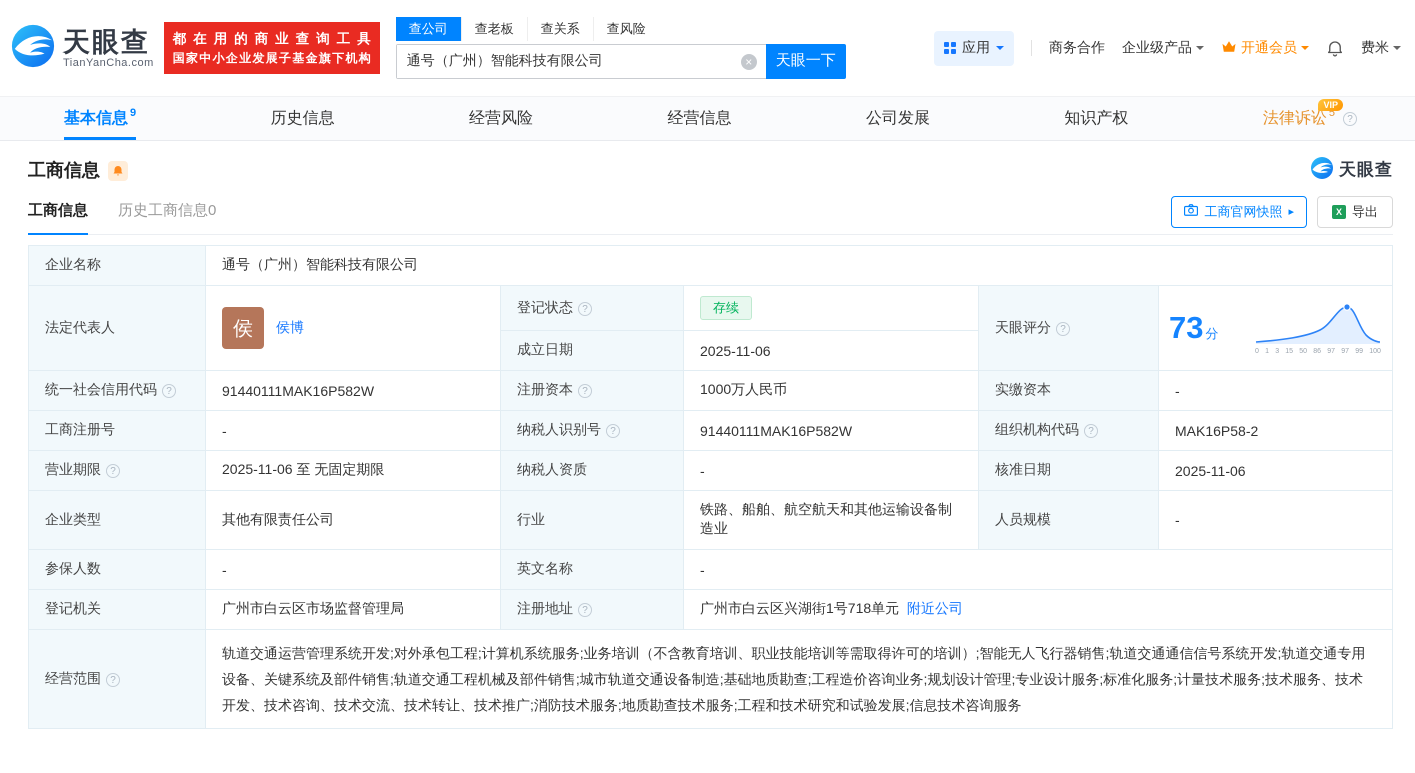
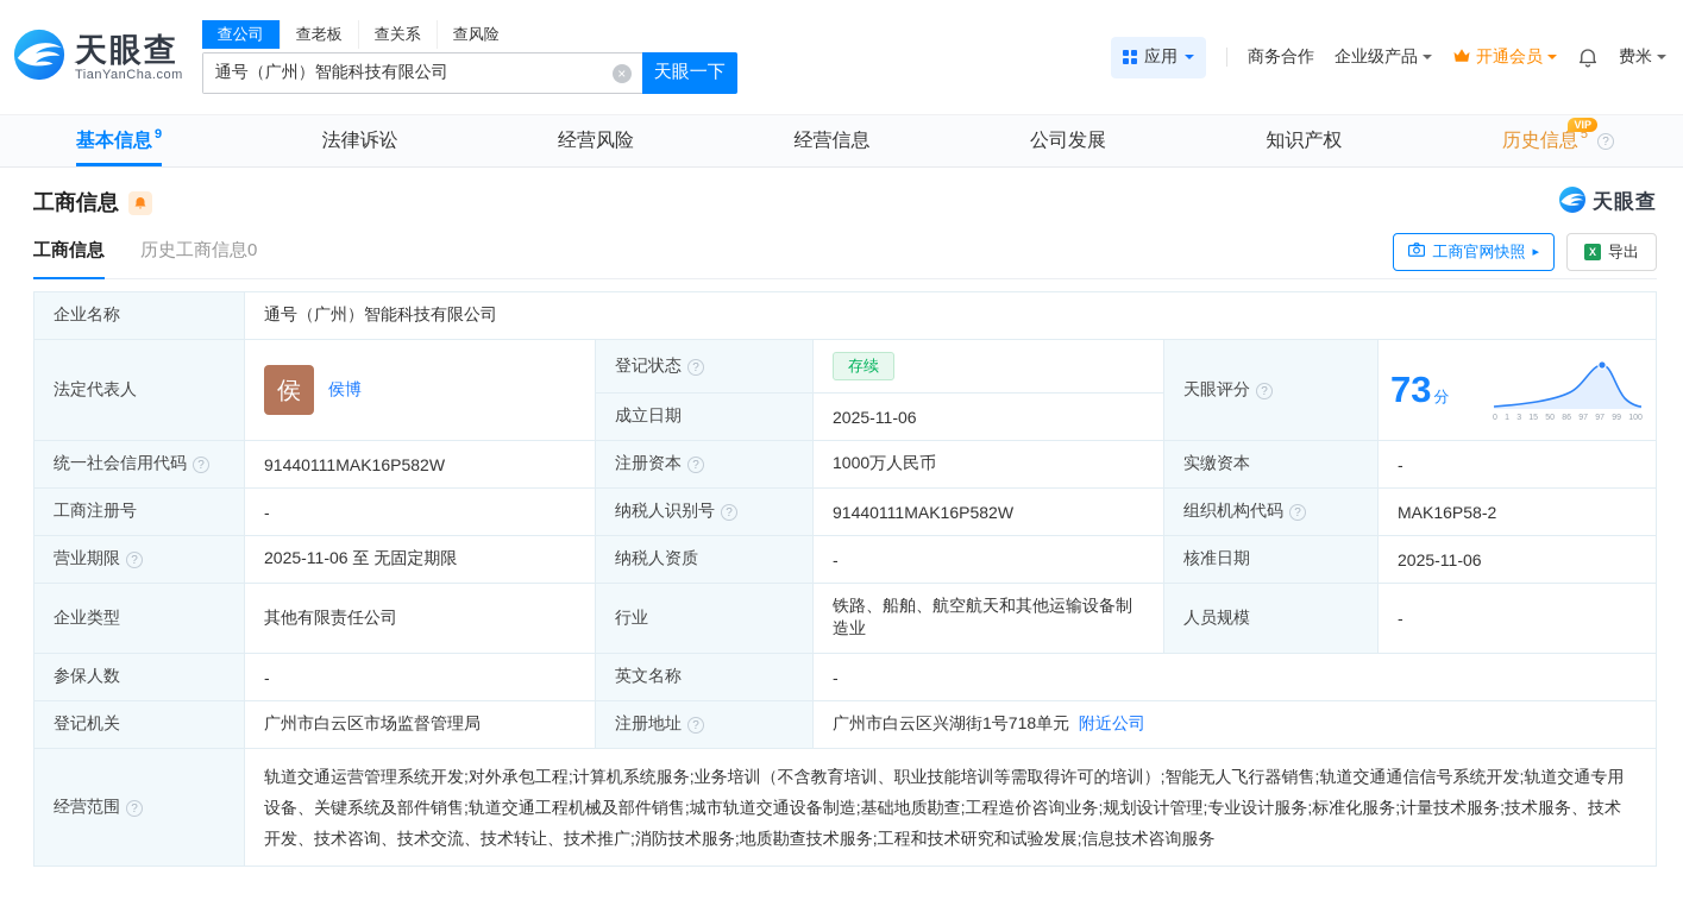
  天眼查
  TianYanCha.com
- 都在用的商业查询工具
- 国家中小企业发展子基金旗下机构
  查公司
  查老板
  查关系
  查风险
  通号（广州）智能科技有限公司
  ×
  天眼一下
  应用
  商务合作
  企业级产品
  开通会员
  费米
  基本信息
  9
- 历史信息
+ 法律诉讼
  经营风险
  经营信息
  公司发展
  知识产权
- 法律诉讼
+ 历史信息
  5
  VIP
  ?
  工商信息
  天眼查
  工商信息
  历史工商信息0
  工商官网快照
  ▸
  X
  导出
  企业名称	通号（广州）智能科技有限公司
  成立日期	2025-11-06
  统一社会信用代码 ?	91440111MAK16P582W	注册资本 ?	1000万人民币	实缴资本	-
  工商注册号	-	纳税人识别号 ?	91440111MAK16P582W	组织机构代码 ?	MAK16P58-2
  营业期限 ?	2025-11-06 至 无固定期限	纳税人资质	-	核准日期	2025-11-06
  企业类型	其他有限责任公司	行业	铁路、船舶、航空航天和其他运输设备制造业	人员规模	-
  参保人数	-	英文名称	-
  登记机关	广州市白云区市场监督管理局	注册地址 ?	广州市白云区兴湖街1号718单元 附近公司
  经营范围 ?	轨道交通运营管理系统开发;对外承包工程;计算机系统服务;业务培训（不含教育培训、职业技能培训等需取得许可的培训）;智能无人飞行器销售;轨道交通通信信号系统开发;轨道交通专用设备、关键系统及部件销售;轨道交通工程机械及部件销售;城市轨道交通设备制造;基础地质勘查;工程造价咨询业务;规划设计管理;专业设计服务;标准化服务;计量技术服务;技术服务、技术开发、技术咨询、技术交流、技术转让、技术推广;消防技术服务;地质勘查技术服务;工程和技术研究和试验发展;信息技术咨询服务
